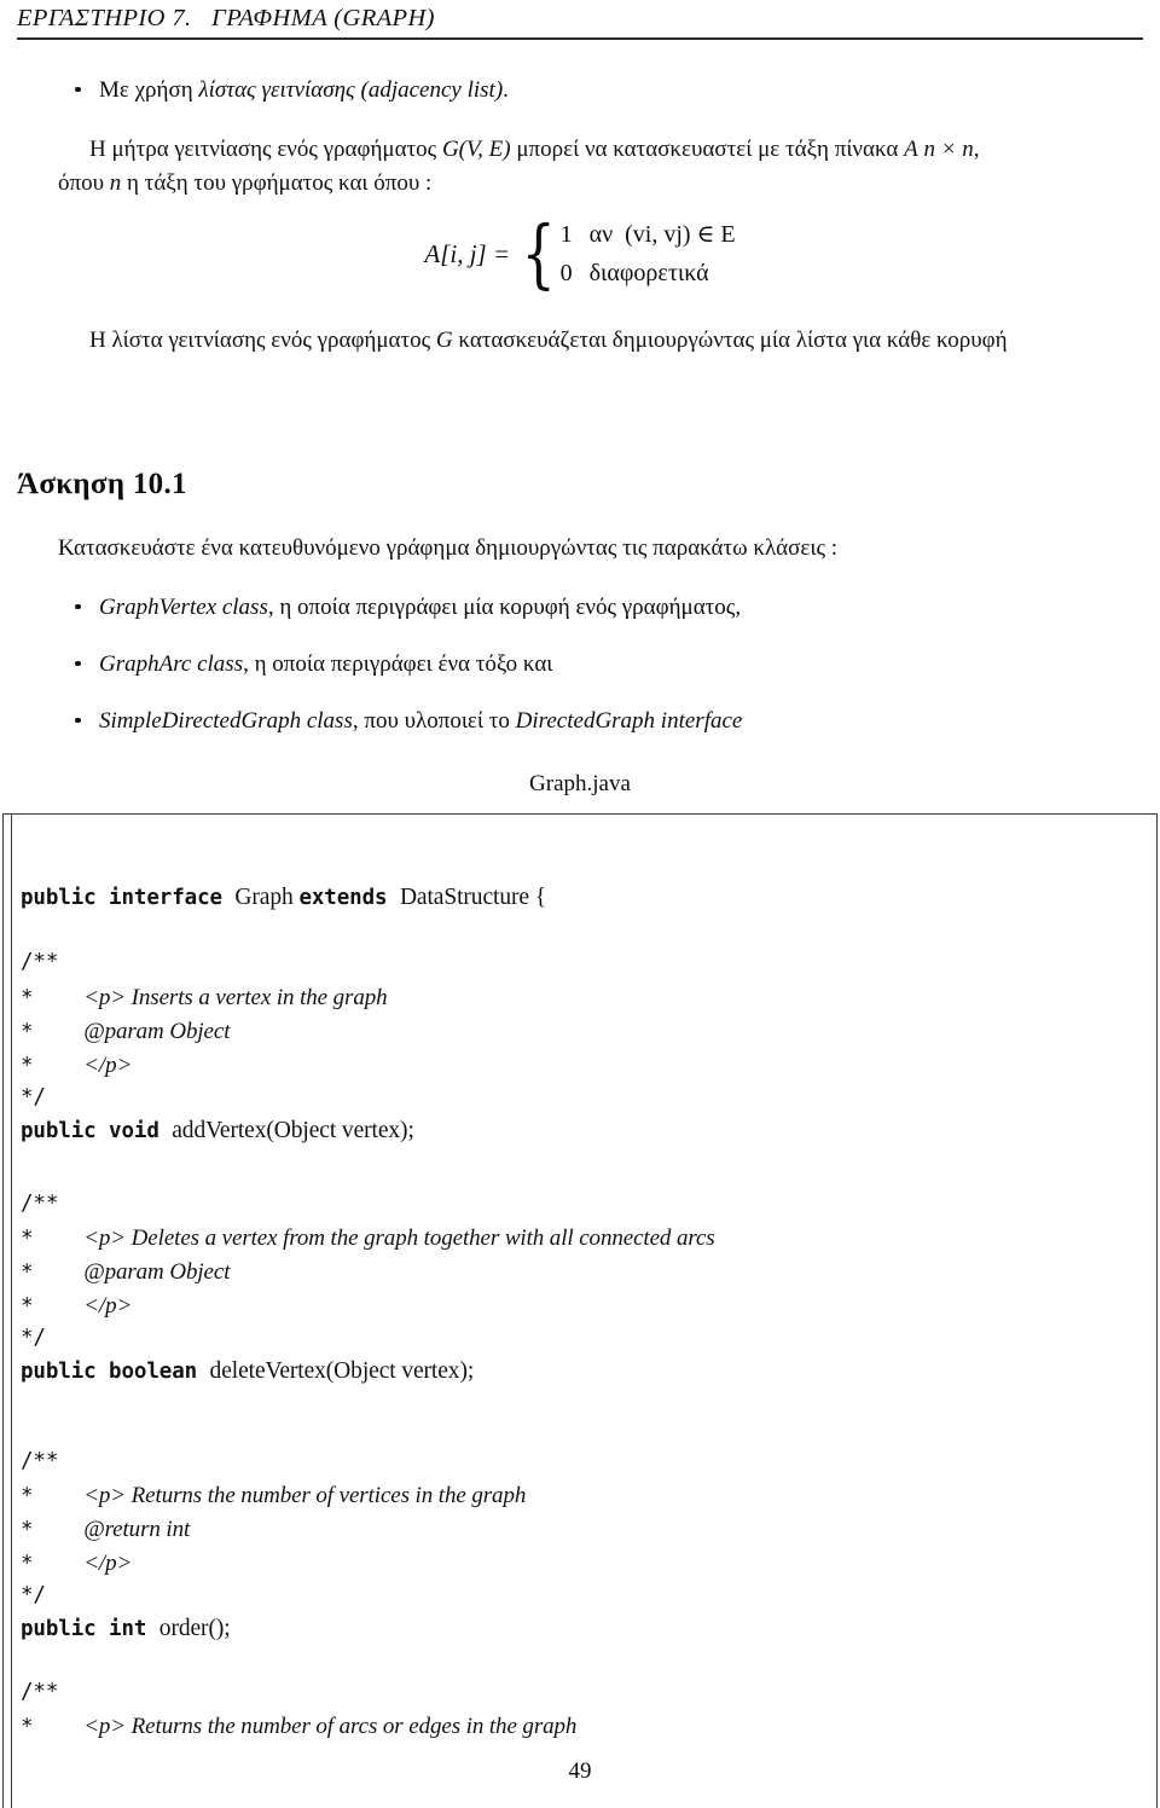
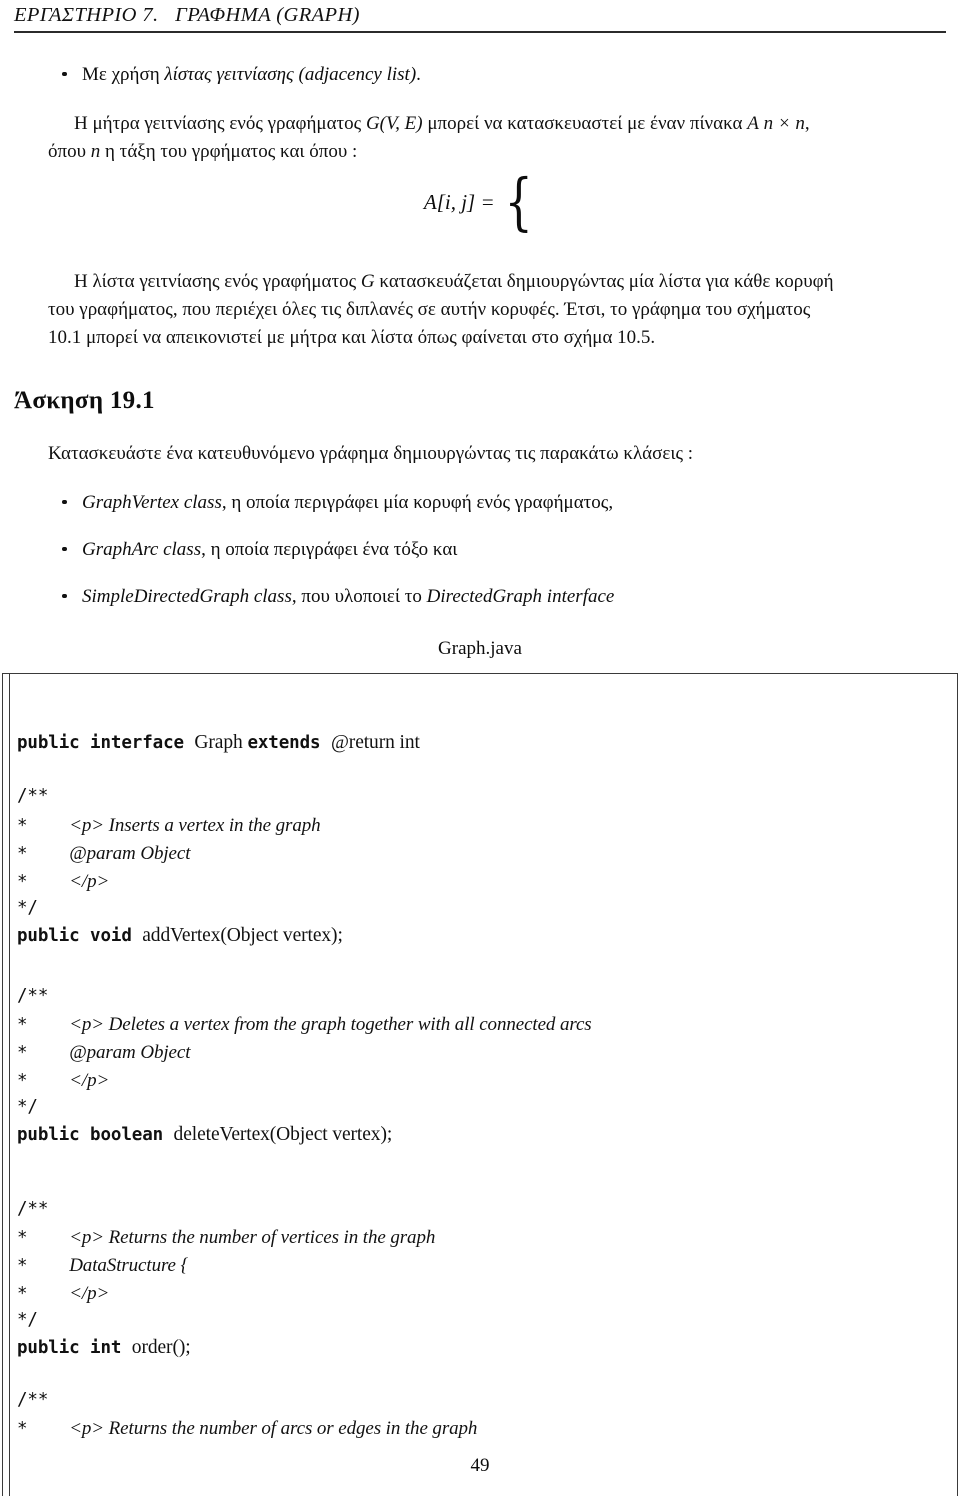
  ΕΡΓΑΣΤΗΡΙΟ 7. ΓΡΑΦΗΜΑ (GRAPH)
  Με χρήση λίστας γειτνίασης (adjacency list).
- Η μήτρα γειτνίασης ενός γραφήματος G(V, E) μπορεί να κατασκευαστεί με τάξη πίνακα A n × n,
+ Η μήτρα γειτνίασης ενός γραφήματος G(V, E) μπορεί να κατασκευαστεί με έναν πίνακα A n × n,
  όπου n η τάξη του γρφήματος και όπου :
  A[i, j] = {
- 1 αν (vi, vj) ∈ E
- 0 διαφορετικά
  Η λίστα γειτνίασης ενός γραφήματος G κατασκευάζεται δημιουργώντας μία λίστα για κάθε κορυφή
+ του γραφήματος, που περιέχει όλες τις διπλανές σε αυτήν κορυφές. Έτσι, το γράφημα του σχήματος
+ 10.1 μπορεί να απεικονιστεί με μήτρα και λίστα όπως φαίνεται στο σχήμα 10.5.
- Άσκηση 10.1
+ Άσκηση 19.1
  Κατασκευάστε ένα κατευθυνόμενο γράφημα δημιουργώντας τις παρακάτω κλάσεις :
  GraphVertex class, η οποία περιγράφει μία κορυφή ενός γραφήματος,
  GraphArc class, η οποία περιγράφει ένα τόξο και
  SimpleDirectedGraph class, που υλοποιεί το DirectedGraph interface
  Graph.java
- public interface Graph extends DataStructure {
+ public interface Graph extends @return int
  /**
  * <p> Inserts a vertex in the graph
  * @param Object
  * </p>
  */
  public void addVertex(Object vertex);
  /**
  * <p> Deletes a vertex from the graph together with all connected arcs
  * @param Object
  * </p>
  */
  public boolean deleteVertex(Object vertex);
  /**
  * <p> Returns the number of vertices in the graph
- * @return int
+ * DataStructure {
  * </p>
  */
  public int order();
  /**
  * <p> Returns the number of arcs or edges in the graph
  49
